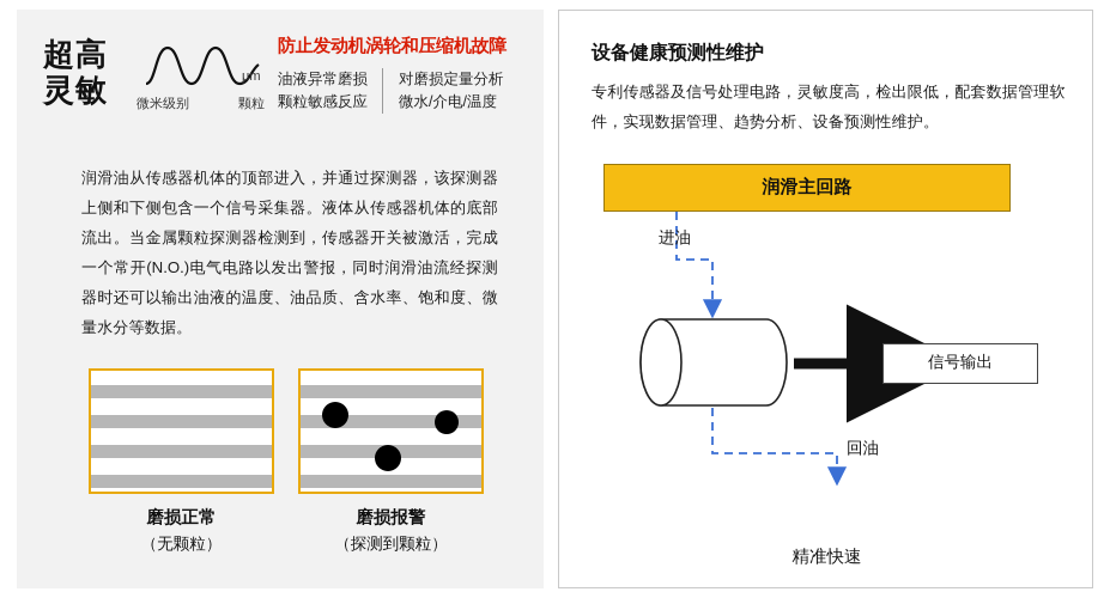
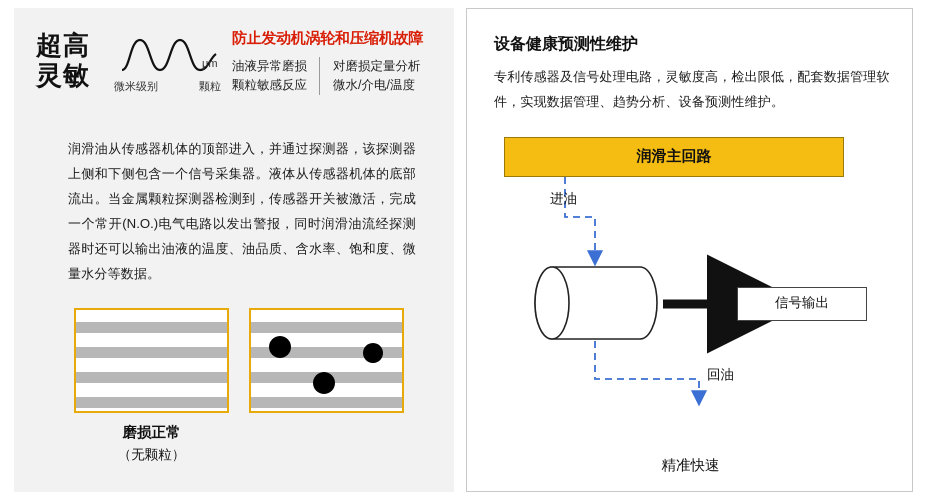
  超高
  灵敏
  μm
  微米级别
  颗粒
  防止发动机涡轮和压缩机故障
  油液异常磨损
  颗粒敏感反应
  对磨损定量分析
  微水/介电/温度
  润滑油从传感器机体的顶部进入，并通过探测器，该探测器上侧和下侧包含一个信号采集器。液体从传感器机体的底部流出。当金属颗粒探测器检测到，传感器开关被激活，完成一个常开(N.O.)电气电路以发出警报，同时润滑油流经探测器时还可以输出油液的温度、油品质、含水率、饱和度、微量水分等数据。
  磨损正常
  （无颗粒）
- 磨损报警
- （探测到颗粒）
  设备健康预测性维护
  专利传感器及信号处理电路，灵敏度高，检出限低，配套数据管理软件，实现数据管理、趋势分析、设备预测性维护。
  润滑主回路
  信号输出
  进油
  回油
  精准快速
